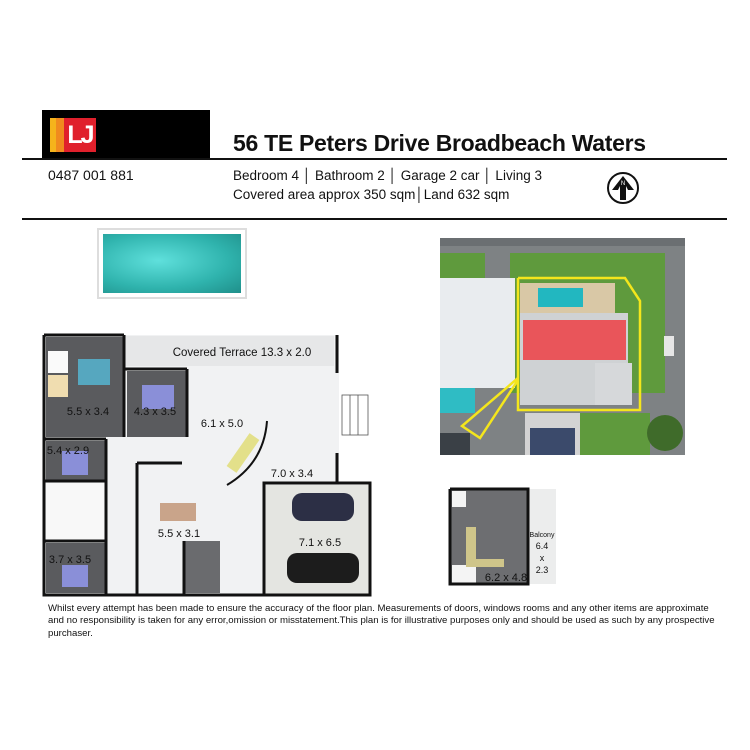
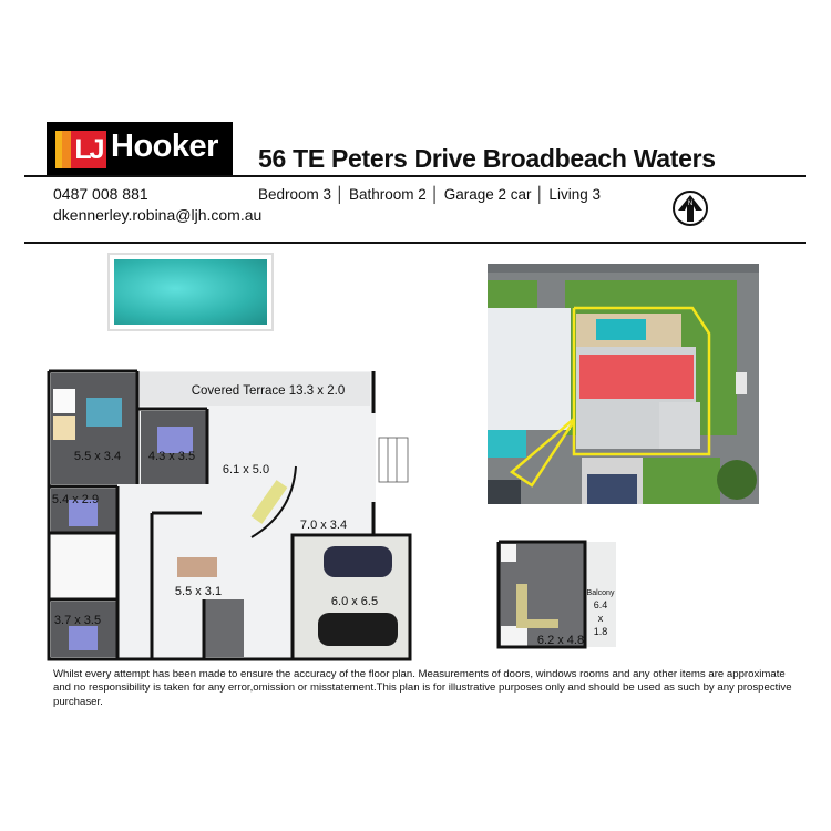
  LJ
+ Hooker
  56 TE Peters Drive Broadbeach Waters
- 0487 001 881
+ 0487 008 881
+ dkennerley.robina@ljh.com.au
- Bedroom 4 │ Bathroom 2 │ Garage 2 car │ Living 3
+ Bedroom 3 │ Bathroom 2 │ Garage 2 car │ Living 3
- Covered area approx 350 sqm│Land 632 sqm
  Covered Terrace 13.3 x 2.0
  5.5 x 3.4
  4.3 x 3.5
  5.4 x 2.9
  3.7 x 3.5
  6.1 x 5.0
  7.0 x 3.4
  5.5 x 3.1
- 7.1 x 6.5
+ 6.0 x 6.5
  6.2 x 4.8
  6.4
  x
- 2.3
+ 1.8
  Whilst every attempt has been made to ensure the accuracy of the floor plan. Measurements of doors, windows rooms and any other items are approximate and no responsibility is taken for any error,omission or misstatement.This plan is for illustrative purposes only and should be used as such by any prospective purchaser.
